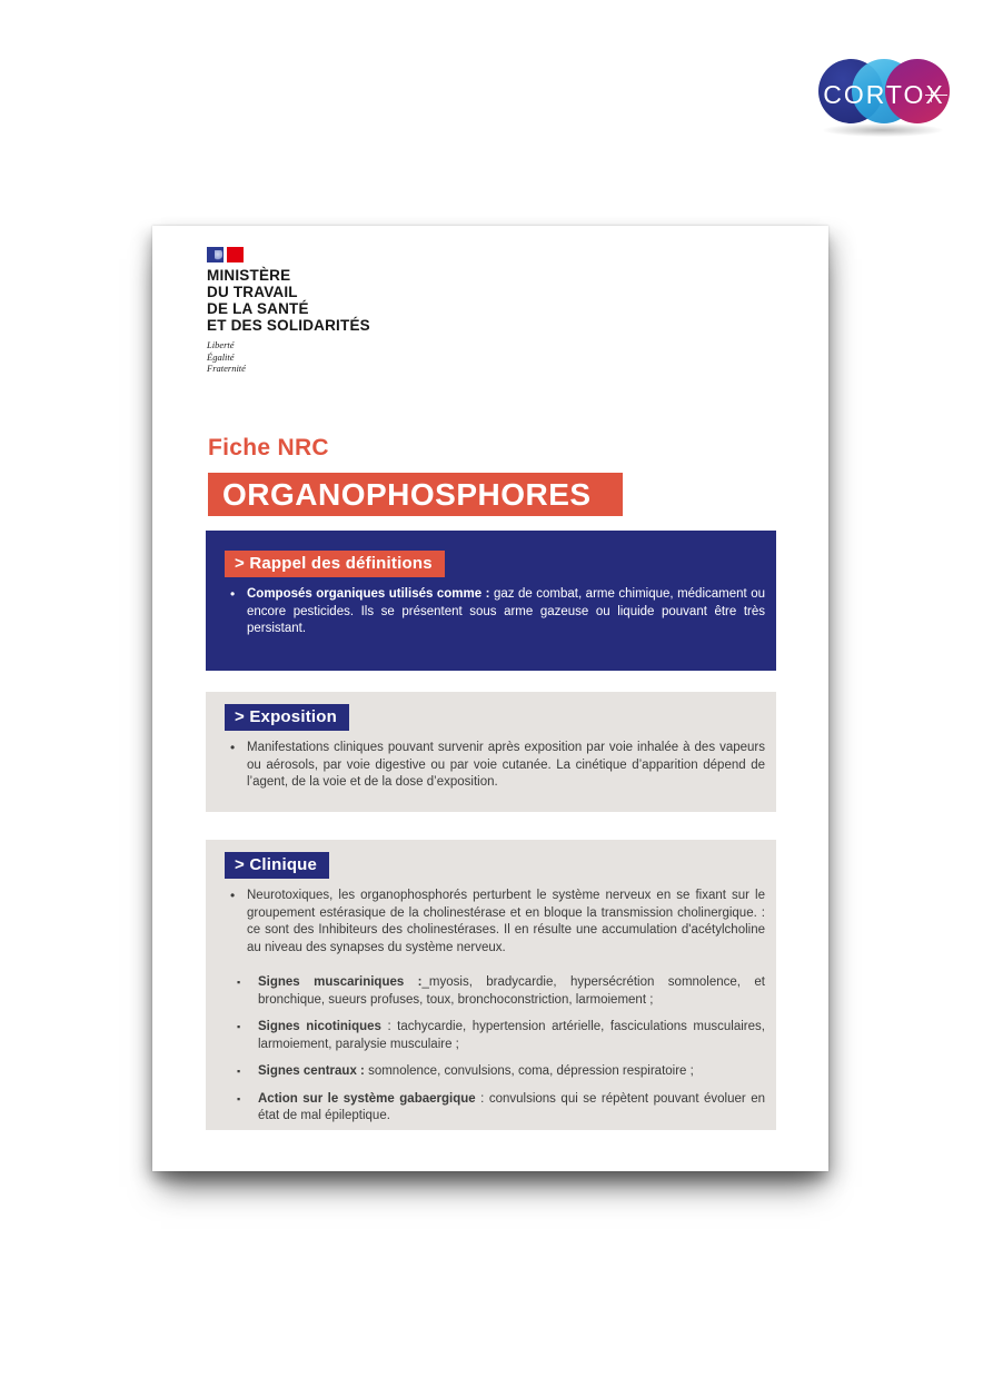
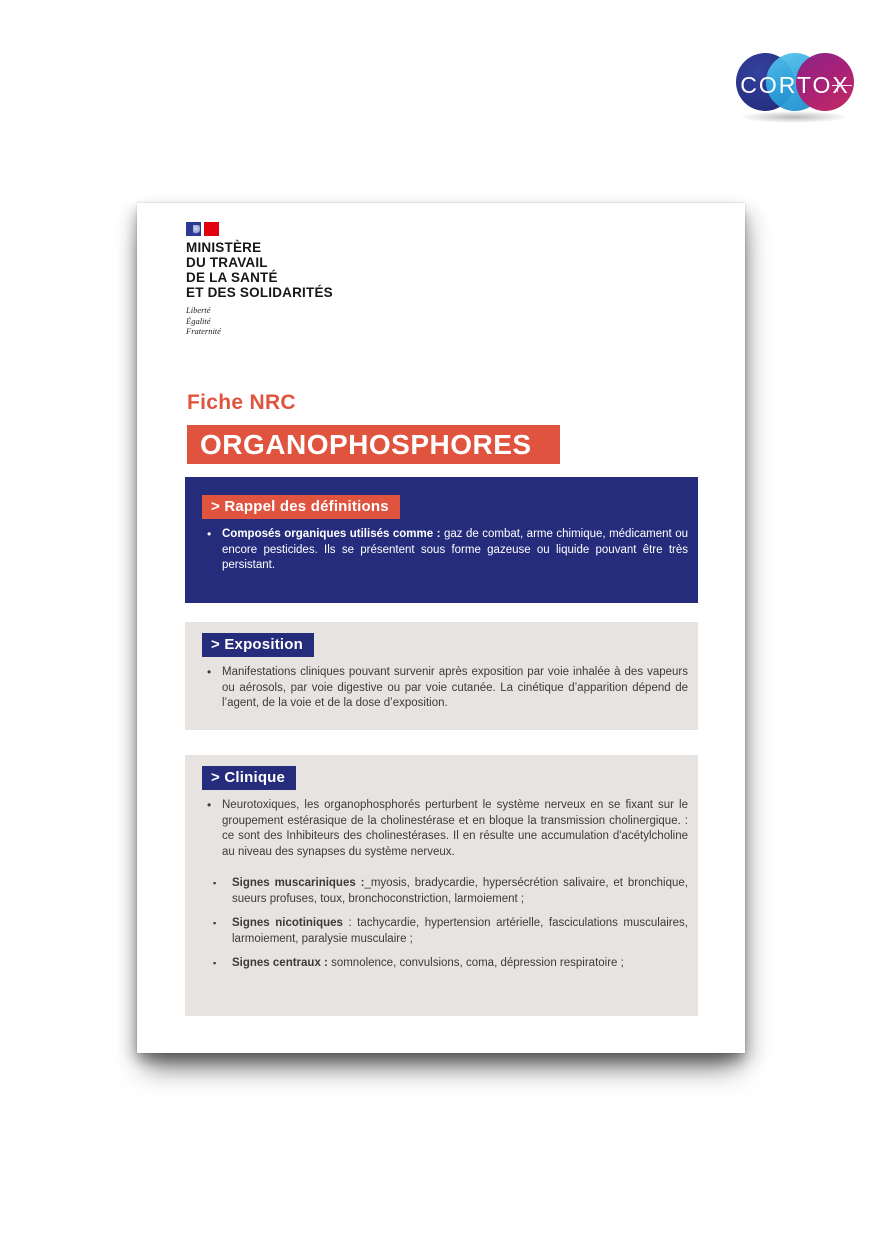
  CORTOX
  MINISTÈRE
  DU TRAVAIL
  DE LA SANTÉ
  ET DES SOLIDARITÉS
  Liberté
  Égalité
  Fraternité
  Fiche NRC
  ORGANOPHOSPHORES
  > Rappel des définitions
- Composés organiques utilisés comme : gaz de combat, arme chimique, médicament ou encore pesticides. Ils se présentent sous arme gazeuse ou liquide pouvant être très persistant.
+ Composés organiques utilisés comme : gaz de combat, arme chimique, médicament ou encore pesticides. Ils se présentent sous forme gazeuse ou liquide pouvant être très persistant.
  > Exposition
  Manifestations cliniques pouvant survenir après exposition par voie inhalée à des vapeurs ou aérosols, par voie digestive ou par voie cutanée. La cinétique d’apparition dépend de l’agent, de la voie et de la dose d’exposition.
  > Clinique
  Neurotoxiques, les organophosphorés perturbent le système nerveux en se fixant sur le groupement estérasique de la cholinestérase et en bloque la transmission cholinergique. : ce sont des Inhibiteurs des cholinestérases. Il en résulte une accumulation d'acétylcholine au niveau des synapses du système nerveux.
- Signes muscariniques :_myosis, bradycardie, hypersécrétion somnolence, et bronchique, sueurs profuses, toux, bronchoconstriction, larmoiement ;
+ Signes muscariniques :_myosis, bradycardie, hypersécrétion salivaire, et bronchique, sueurs profuses, toux, bronchoconstriction, larmoiement ;
  Signes nicotiniques : tachycardie, hypertension artérielle, fasciculations musculaires, larmoiement, paralysie musculaire ;
  Signes centraux : somnolence, convulsions, coma, dépression respiratoire ;
- Action sur le système gabaergique : convulsions qui se répètent pouvant évoluer en état de mal épileptique.
